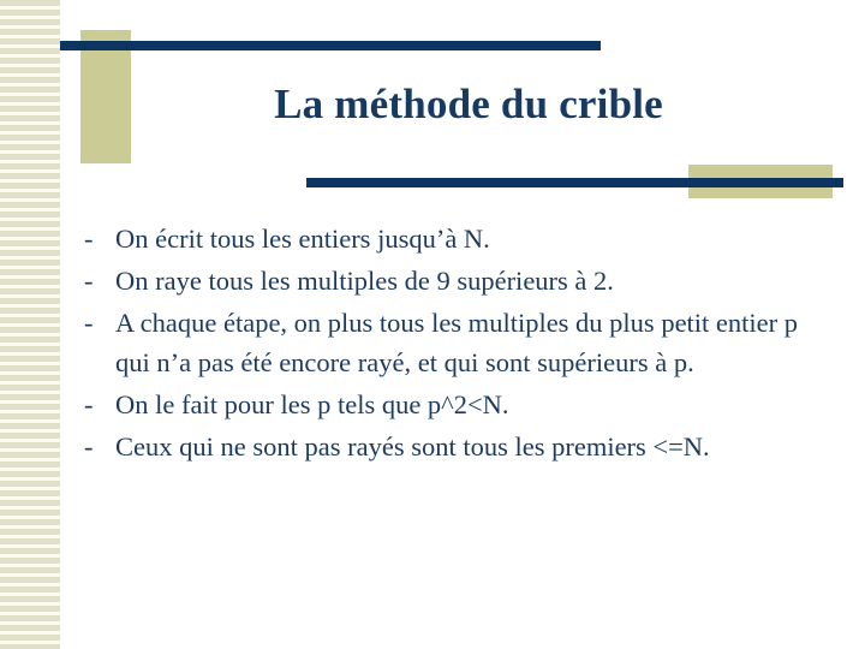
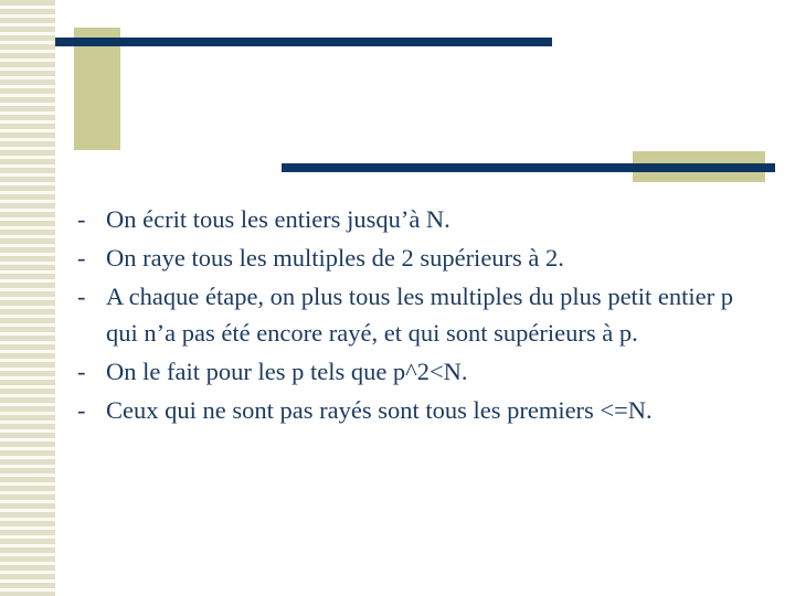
- La méthode du crible
  -
  On écrit tous les entiers jusqu’à N.
  -
- On raye tous les multiples de 9 supérieurs à 2.
+ On raye tous les multiples de 2 supérieurs à 2.
  -
  A chaque étape, on plus tous les multiples du plus petit entier p qui n’a pas été encore rayé, et qui sont supérieurs à p.
  -
  On le fait pour les p tels que p^2<N.
  -
  Ceux qui ne sont pas rayés sont tous les premiers <=N.
